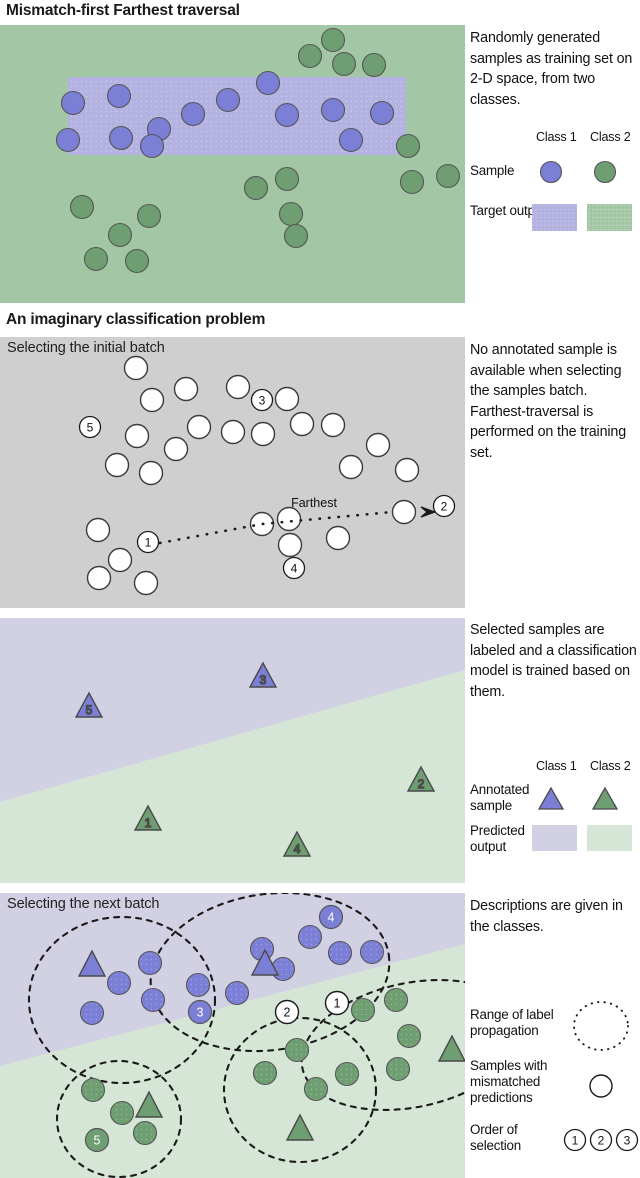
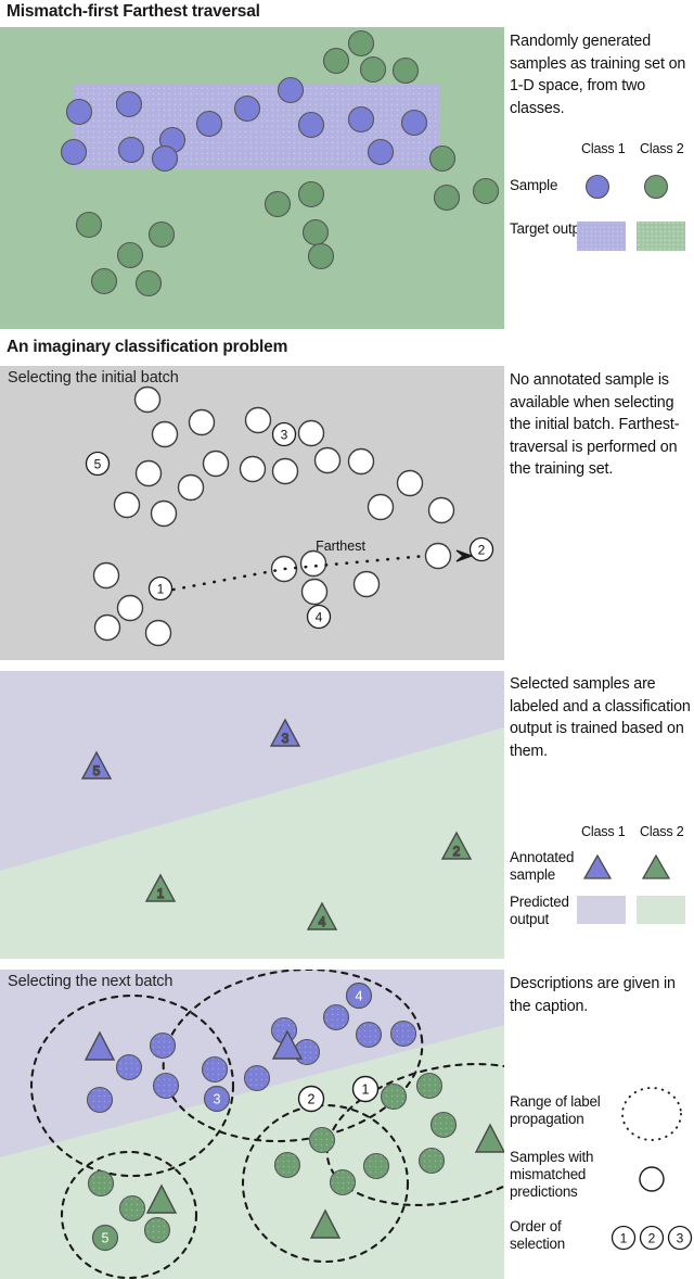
  Mismatch-first Farthest traversal
- Randomly generated samples as training set on 2-D space, from two classes.
+ Randomly generated samples as training set on 1-D space, from two classes.
  Class 1
  Class 2
  Sample
  Target outp
  An imaginary classification problem
  Selecting the initial batch
  Farthest
  1
  2
  3
  4
  5
- No annotated sample is available when selecting the samples batch. Farthest-traversal is performed on the training set.
+ No annotated sample is available when selecting the initial batch. Farthest-traversal is performed on the training set.
  3
  5
  2
  1
  4
- Selected samples are labeled and a classification model is trained based on them.
+ Selected samples are labeled and a classification output is trained based on them.
  Class 1
  Class 2
  Annotated sample
  Predicted output
  Selecting the next batch
  1
  2
  3
  4
  5
- Descriptions are given in the classes.
+ Descriptions are given in the caption.
  Range of label propagation
  Samples with mismatched predictions
  Order of selection
  1
  2
  3
